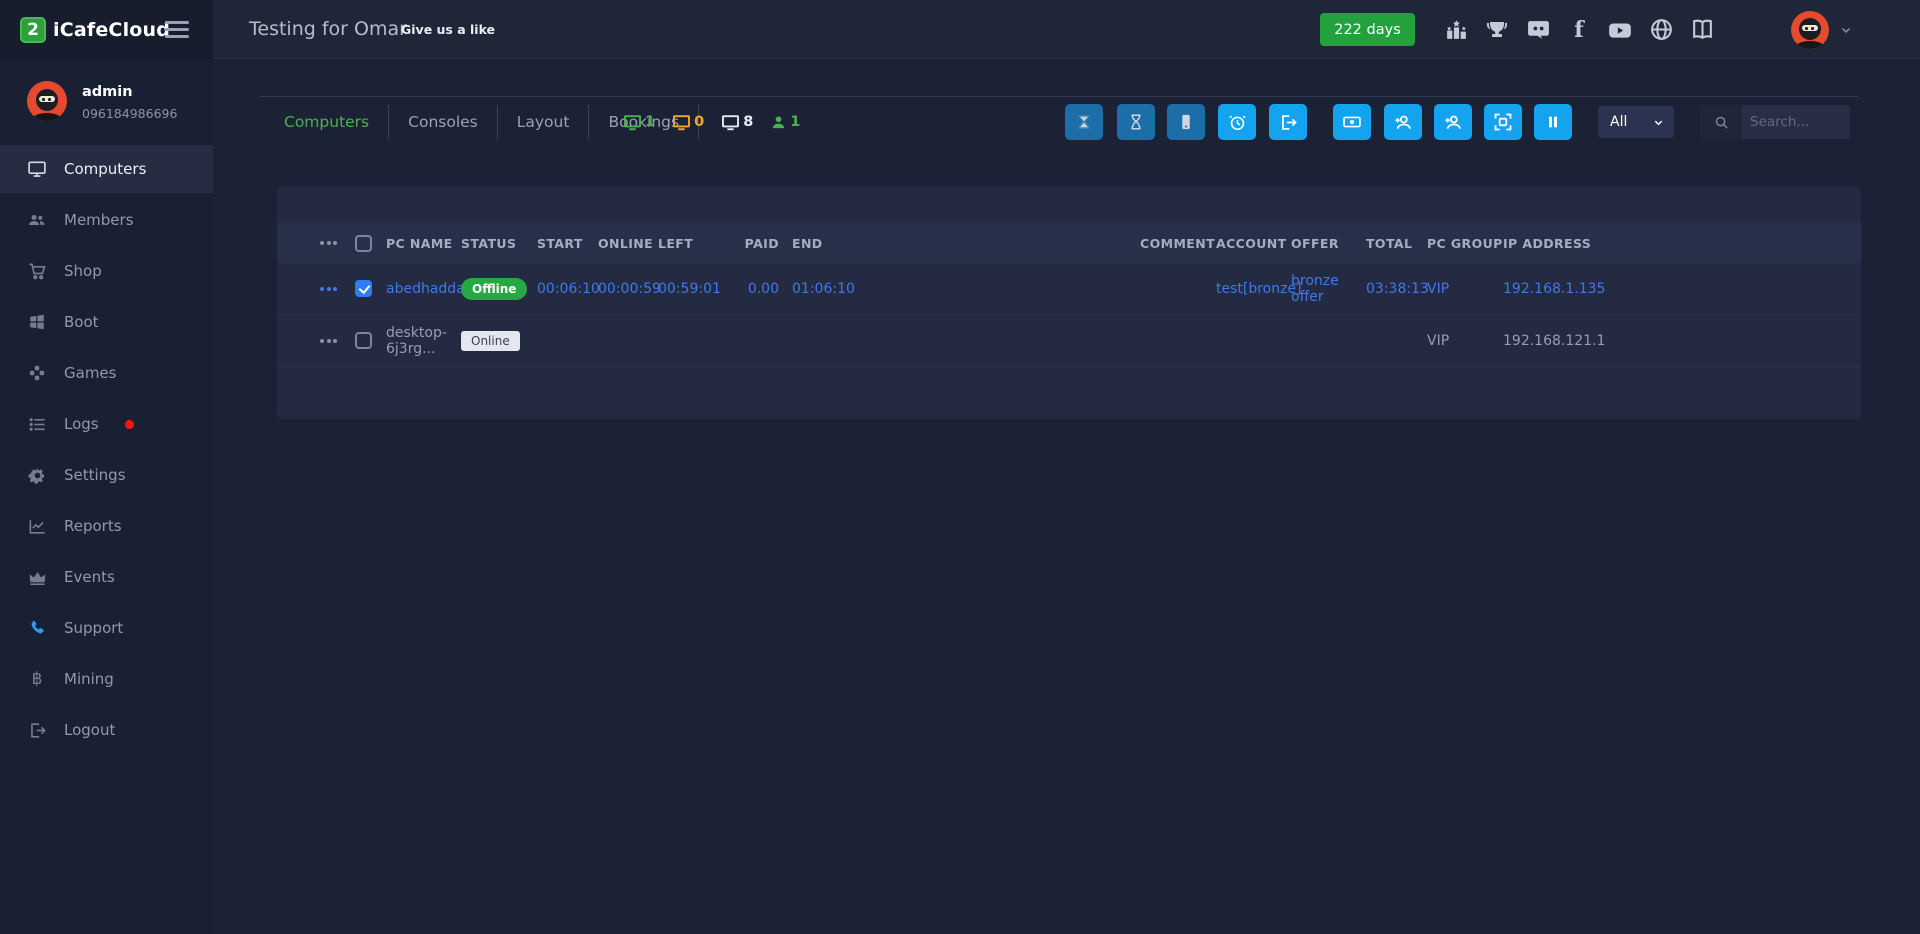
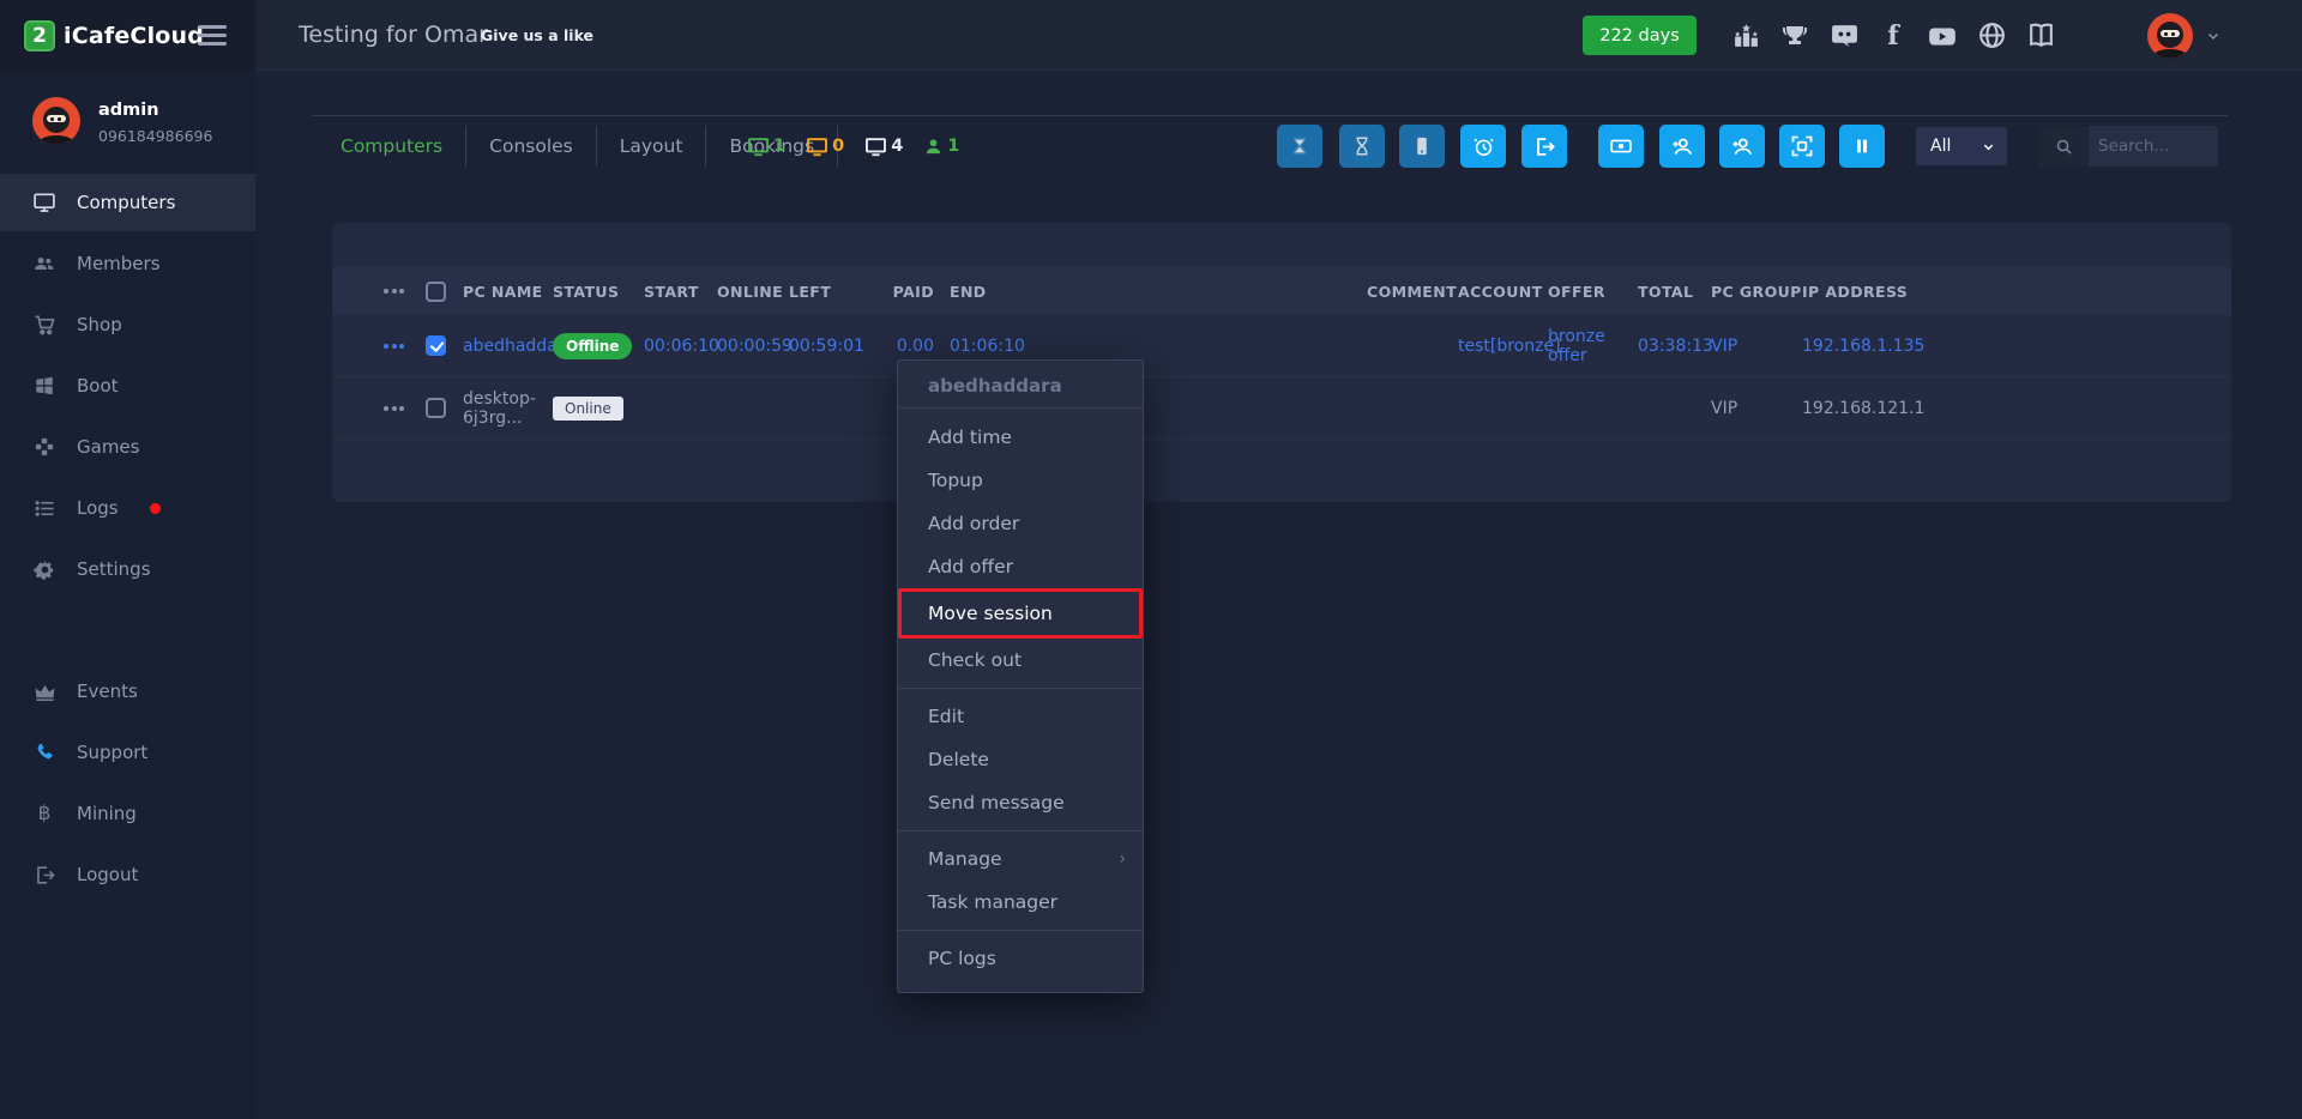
  2
  iCafeCloud
  Testing for Omar
  Give us a like
  222 days
  f
  admin
  096184986696
  Computers
  Members
  Shop
  Boot
  Games
  Logs
  Settings
- Reports
  Events
  Support
  ฿
  Mining
  Logout
  Computers
  Consoles
  Layout
  Bookings
  1
  0
- 8
+ 4
  1
  All
  Search...
  PC NAME
  STATUS
  START
  ONLINE
  LEFT
  PAID
  END
  COMMENT
  ACCOUNT
  OFFER
  TOTAL
  PC GROUP
  IP ADDRESS
  abedhadd
  Offline
  00:06:10
  00:00:59
  00:59:01
  0.00
  01:06:10
  test[bronz
  bronze offer
  03:38:13
  VIP
  192.168.1.135
  desktop-6j3rg...
  Online
  VIP
  192.168.121.1
+ abedhaddara
+ Add time
+ Topup
+ Add order
+ Add offer
+ Move session
+ Check out
+ Edit
+ Delete
+ Send message
+ Manage
+ ›
+ Task manager
+ PC logs
